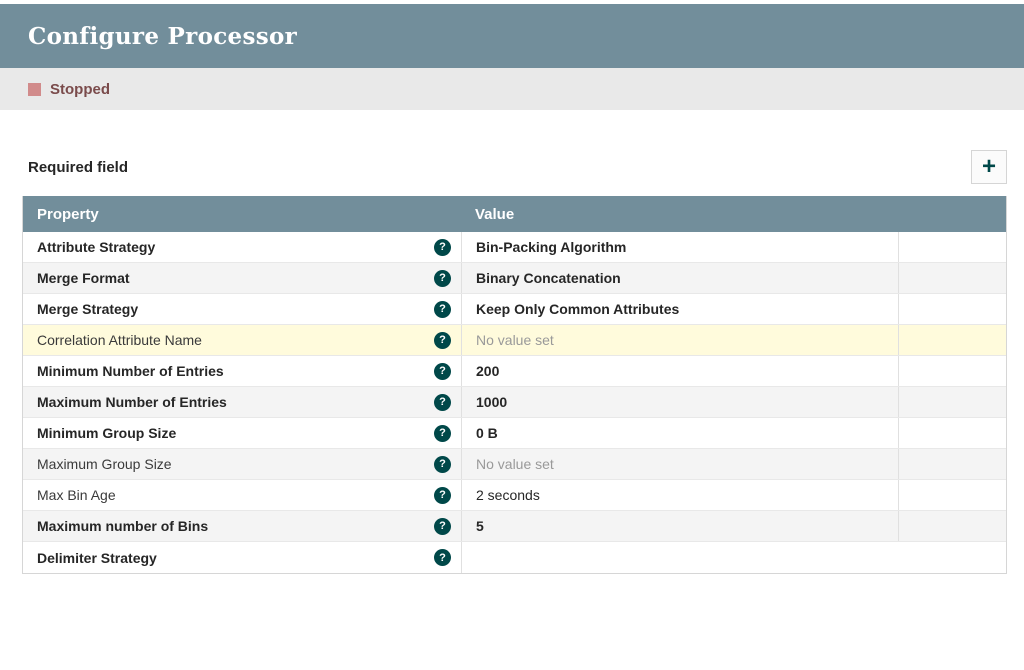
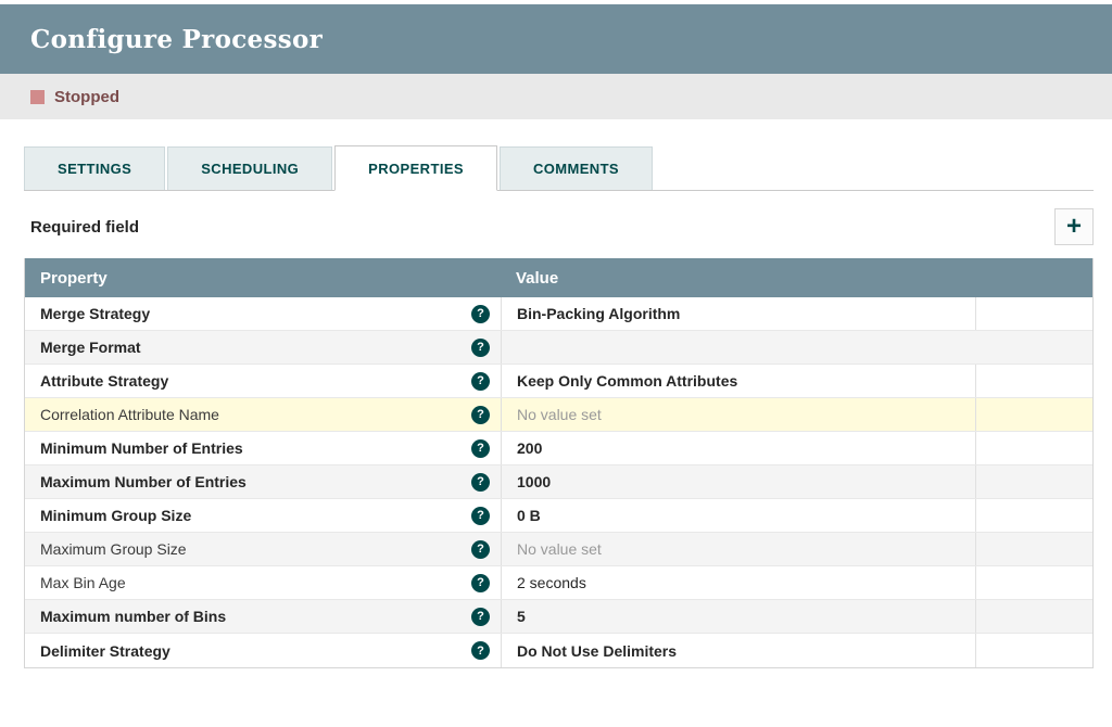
  Configure Processor
  Stopped
+ SETTINGS
+ SCHEDULING
+ PROPERTIES
+ COMMENTS
  Required field
  +
  Property
  Value
- Attribute Strategy
+ Merge Strategy
  ?
  Bin-Packing Algorithm
  Merge Format
  ?
- Binary Concatenation
- Merge Strategy
+ Attribute Strategy
  ?
  Keep Only Common Attributes
  Correlation Attribute Name
  ?
  No value set
  Minimum Number of Entries
  ?
  200
  Maximum Number of Entries
  ?
  1000
  Minimum Group Size
  ?
  0 B
  Maximum Group Size
  ?
  No value set
  Max Bin Age
  ?
  2 seconds
  Maximum number of Bins
  ?
  5
  Delimiter Strategy
  ?
+ Do Not Use Delimiters
